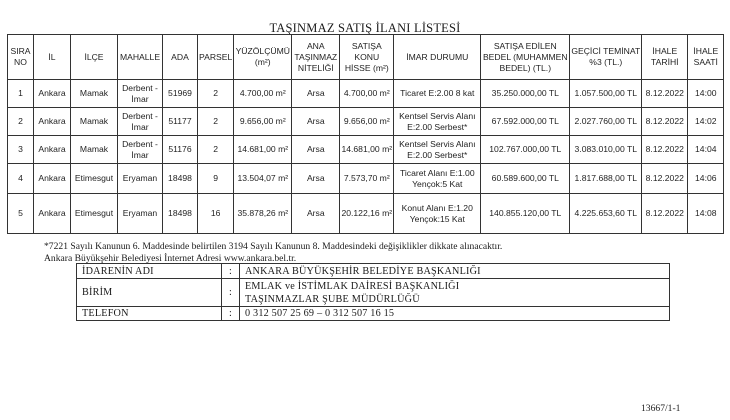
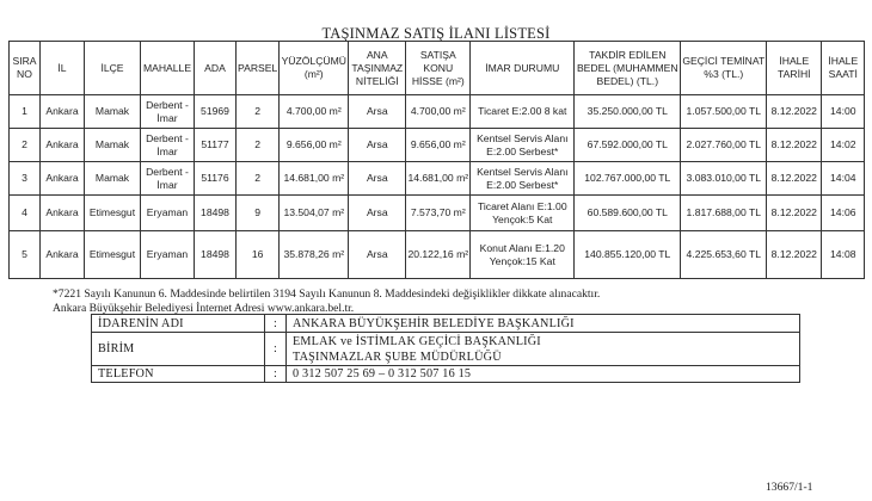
  TAŞINMAZ SATIŞ İLANI LİSTESİ
- SIRA NO	İL	İLÇE	MAHALLE	ADA	PARSEL	YÜZÖLÇÜMÜ (m²)	ANA TAŞINMAZ NİTELİĞİ	SATIŞA KONU HİSSE (m²)	İMAR DURUMU	SATIŞA EDİLEN BEDEL (MUHAMMEN BEDEL) (TL.)	GEÇİCİ TEMİNAT %3 (TL.)	İHALE TARİHİ	İHALE SAATİ
+ SIRA NO	İL	İLÇE	MAHALLE	ADA	PARSEL	YÜZÖLÇÜMÜ (m²)	ANA TAŞINMAZ NİTELİĞİ	SATIŞA KONU HİSSE (m²)	İMAR DURUMU	TAKDİR EDİLEN BEDEL (MUHAMMEN BEDEL) (TL.)	GEÇİCİ TEMİNAT %3 (TL.)	İHALE TARİHİ	İHALE SAATİ
  1	Ankara	Mamak	Derbent - İmar	51969	2	4.700,00 m²	Arsa	4.700,00 m²	Ticaret E:2.00 8 kat	35.250.000,00 TL	1.057.500,00 TL	8.12.2022	14:00
  2	Ankara	Mamak	Derbent - İmar	51177	2	9.656,00 m²	Arsa	9.656,00 m²	Kentsel Servis Alanı E:2.00 Serbest*	67.592.000,00 TL	2.027.760,00 TL	8.12.2022	14:02
  3	Ankara	Mamak	Derbent - İmar	51176	2	14.681,00 m²	Arsa	14.681,00 m²	Kentsel Servis Alanı E:2.00 Serbest*	102.767.000,00 TL	3.083.010,00 TL	8.12.2022	14:04
  4	Ankara	Etimesgut	Eryaman	18498	9	13.504,07 m²	Arsa	7.573,70 m²	Ticaret Alanı E:1.00 Yençok:5 Kat	60.589.600,00 TL	1.817.688,00 TL	8.12.2022	14:06
  5	Ankara	Etimesgut	Eryaman	18498	16	35.878,26 m²	Arsa	20.122,16 m²	Konut Alanı E:1.20 Yençok:15 Kat	140.855.120,00 TL	4.225.653,60 TL	8.12.2022	14:08
  *7221 Sayılı Kanunun 6. Maddesinde belirtilen 3194 Sayılı Kanunun 8. Maddesindeki değişiklikler dikkate alınacaktır.
  Ankara Büyükşehir Belediyesi İnternet Adresi www.ankara.bel.tr.
  İDARENİN ADI	:	ANKARA BÜYÜKŞEHİR BELEDİYE BAŞKANLIĞI
- BİRİM	:	EMLAK ve İSTİMLAK DAİRESİ BAŞKANLIĞITAŞINMAZLAR ŞUBE MÜDÜRLÜĞÜ
+ BİRİM	:	EMLAK ve İSTİMLAK GEÇİCİ BAŞKANLIĞITAŞINMAZLAR ŞUBE MÜDÜRLÜĞÜ
  TELEFON	:	0 312 507 25 69 – 0 312 507 16 15
  13667/1-1
